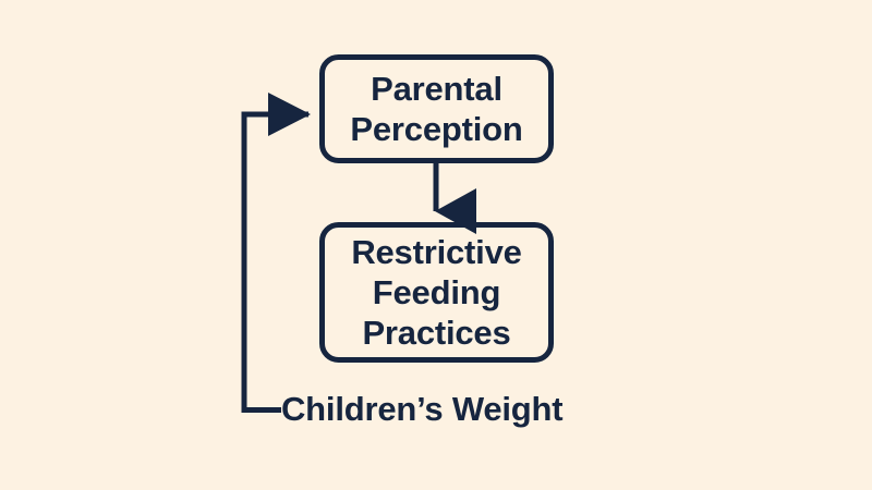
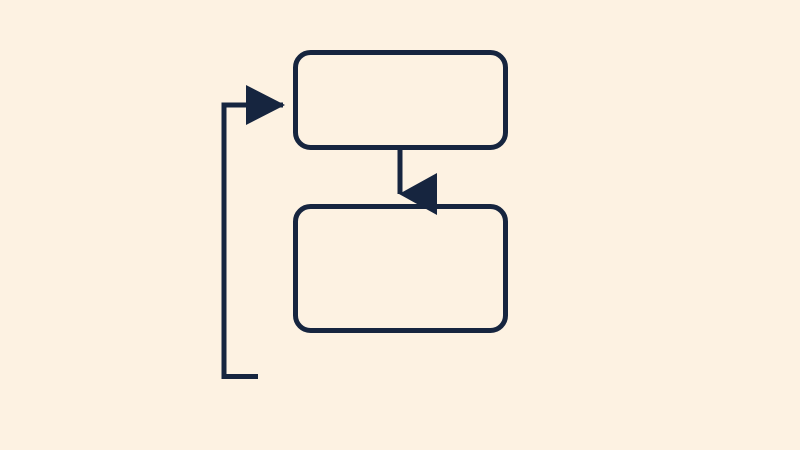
- Parental
- Perception
- Restrictive
- Feeding
- Practices
- Children’s Weight
